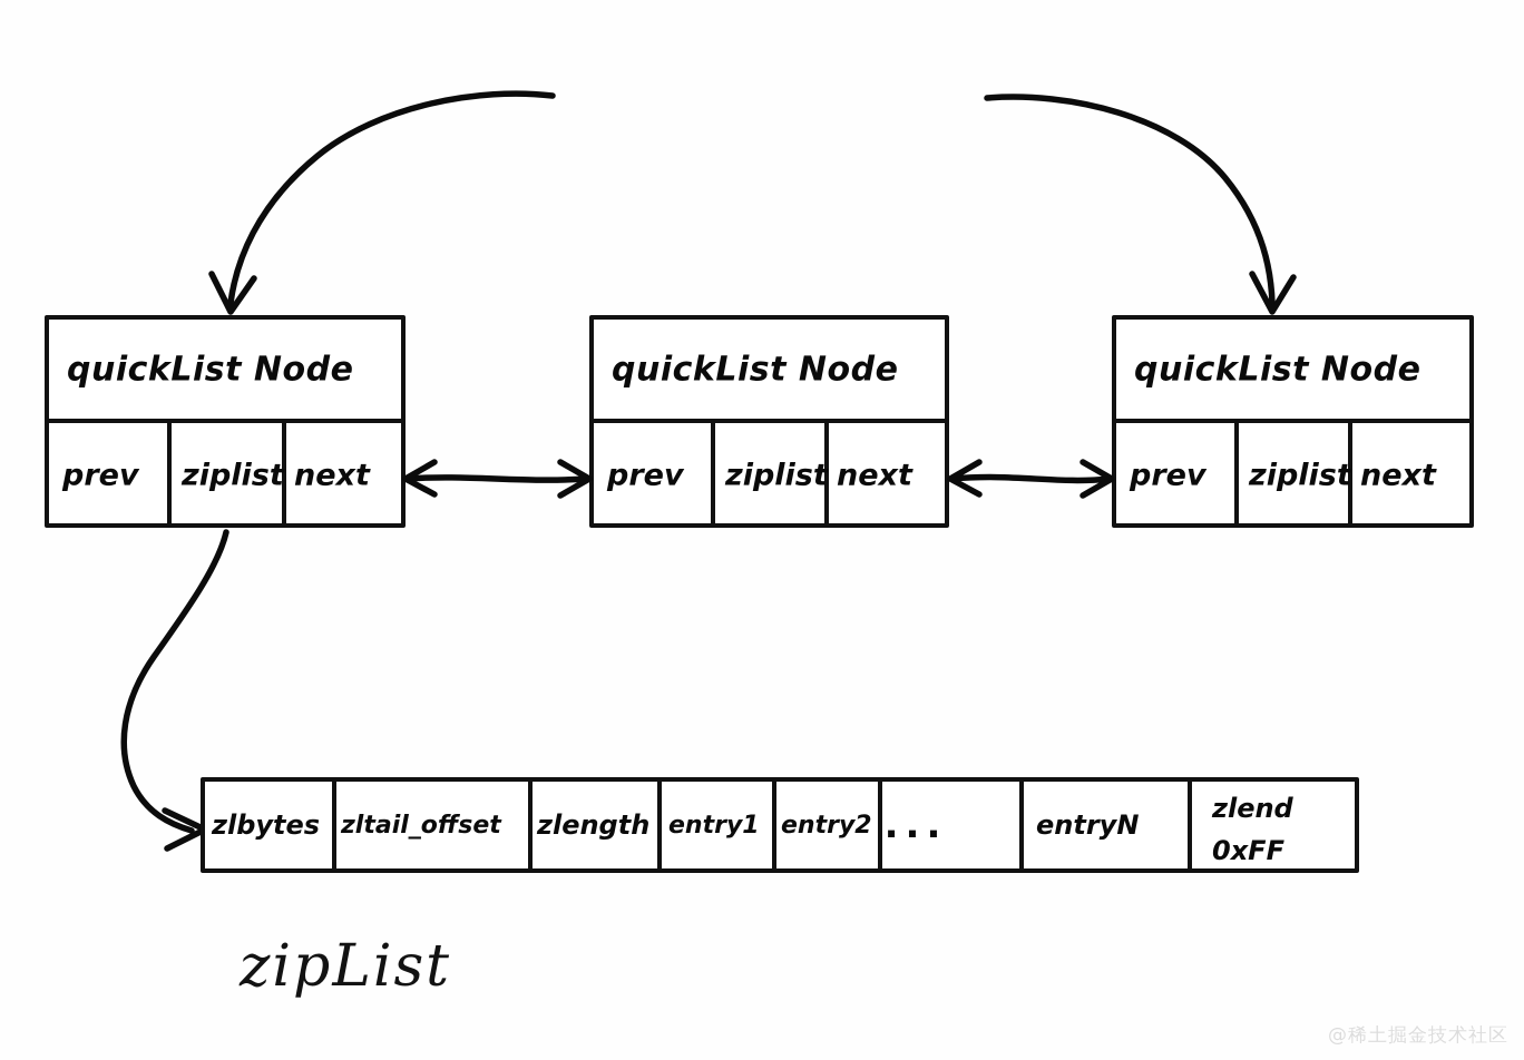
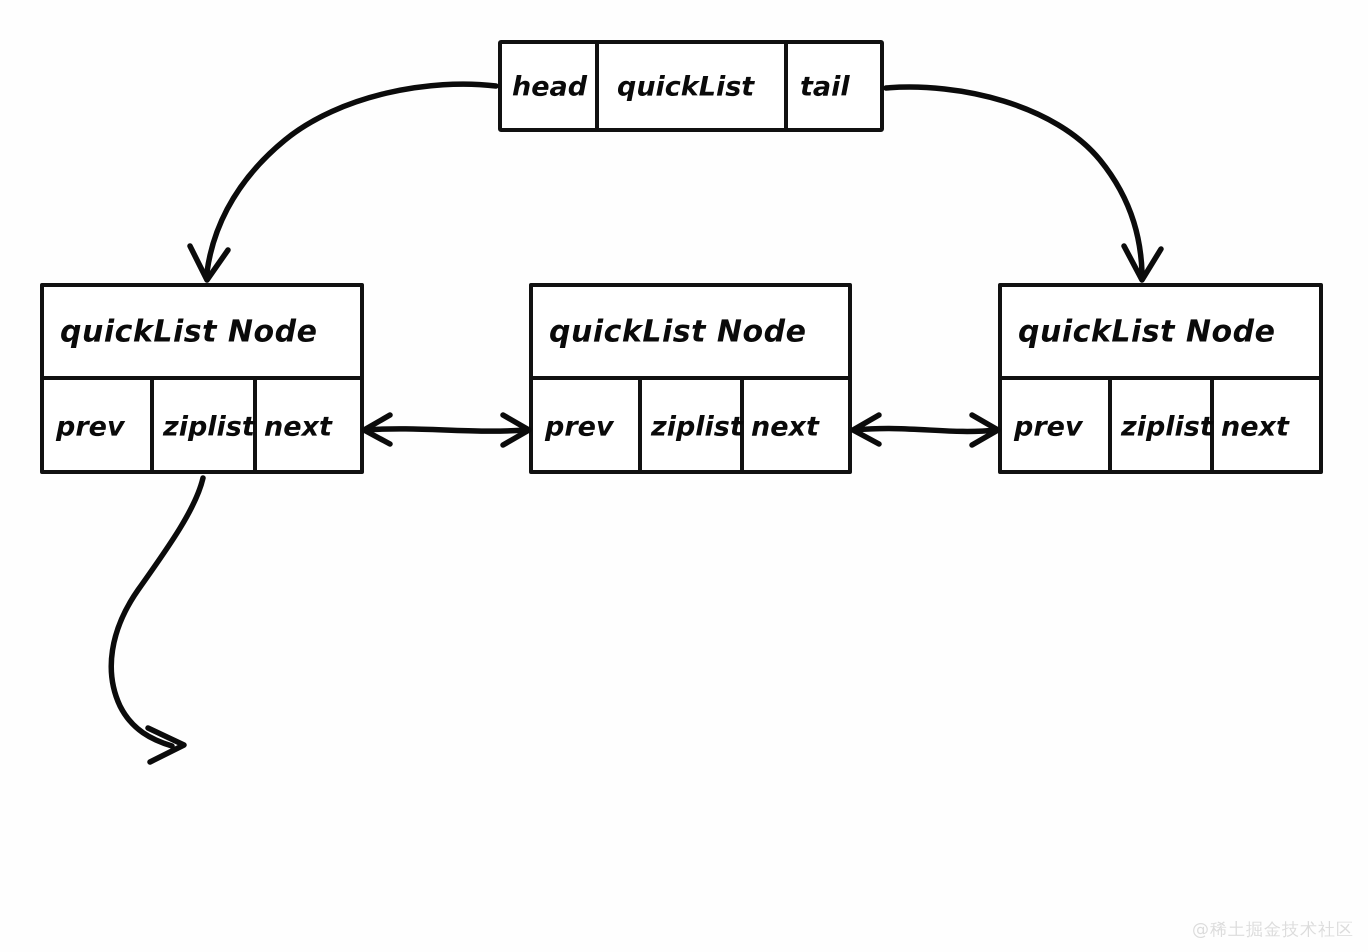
+ head
+ quickList
+ tail
  quickList Node
  prev
  ziplist
  next
  quickList Node
  prev
  ziplist
  next
  quickList Node
  prev
  ziplist
  next
- zlbytes
- zltail_offset
- zlength
- entry1
- entry2
- ...
- entryN
- zlend
- 0xFF
- zipList
  @稀土掘金技术社区
